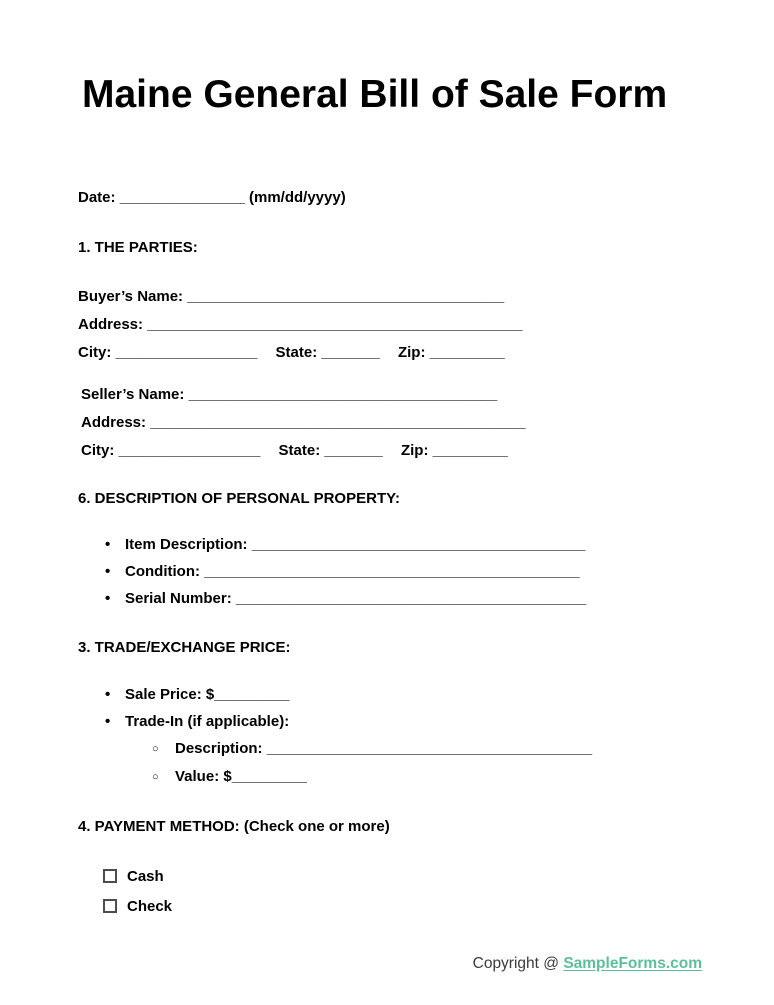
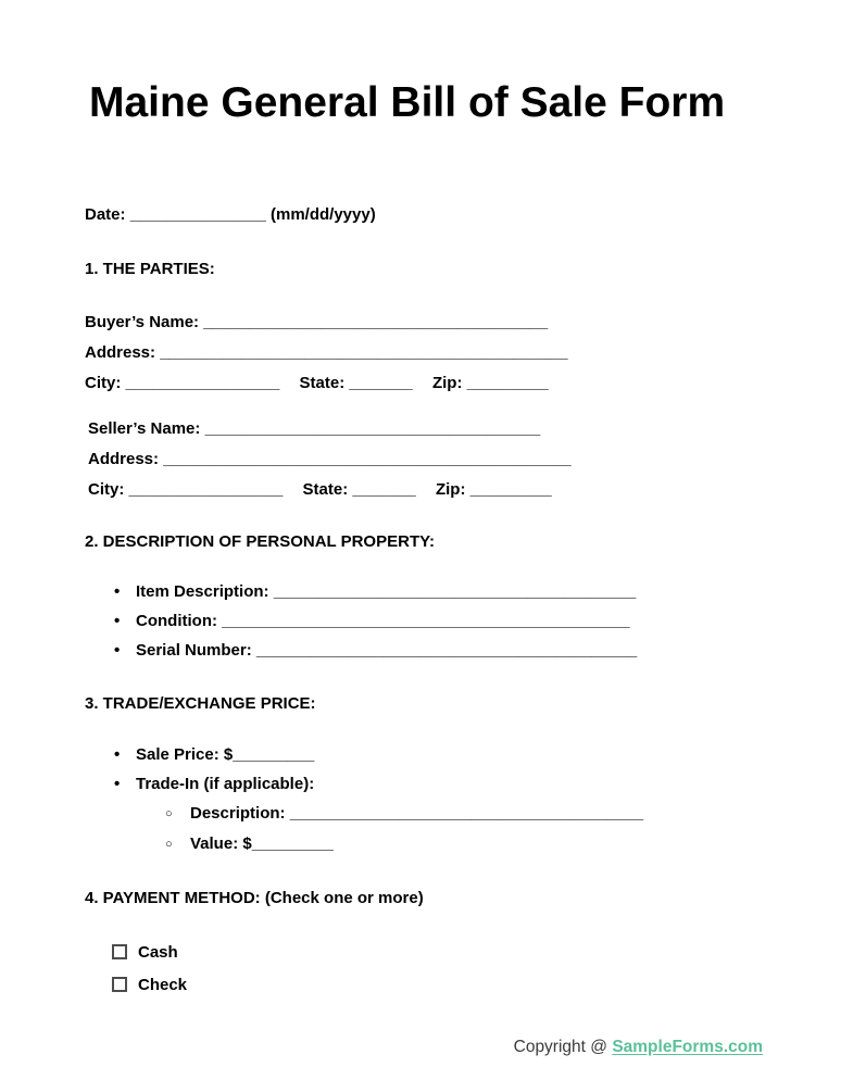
  Maine General Bill of Sale Form
  Date: _______________ (mm/dd/yyyy)
  1. THE PARTIES:
  Buyer’s Name: ______________________________________
  Address: _____________________________________________
  City: _________________ State: _______ Zip: _________
  Seller’s Name: _____________________________________
  Address: _____________________________________________
  City: _________________ State: _______ Zip: _________
- 6. DESCRIPTION OF PERSONAL PROPERTY:
+ 2. DESCRIPTION OF PERSONAL PROPERTY:
  • Item Description: ________________________________________
  • Condition: _____________________________________________
  • Serial Number: __________________________________________
  3. TRADE/EXCHANGE PRICE:
  • Sale Price: $_________
  • Trade-In (if applicable):
  ○ Description: _______________________________________
  ○ Value: $_________
  4. PAYMENT METHOD: (Check one or more)
  Cash
  Check
  Copyright @ SampleForms.com
